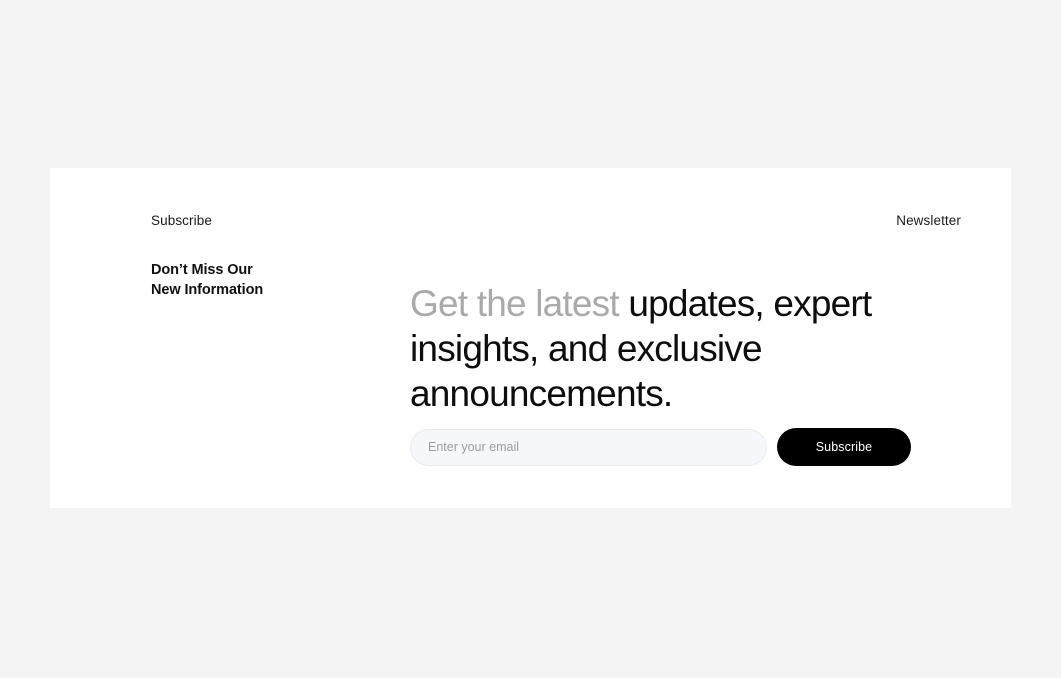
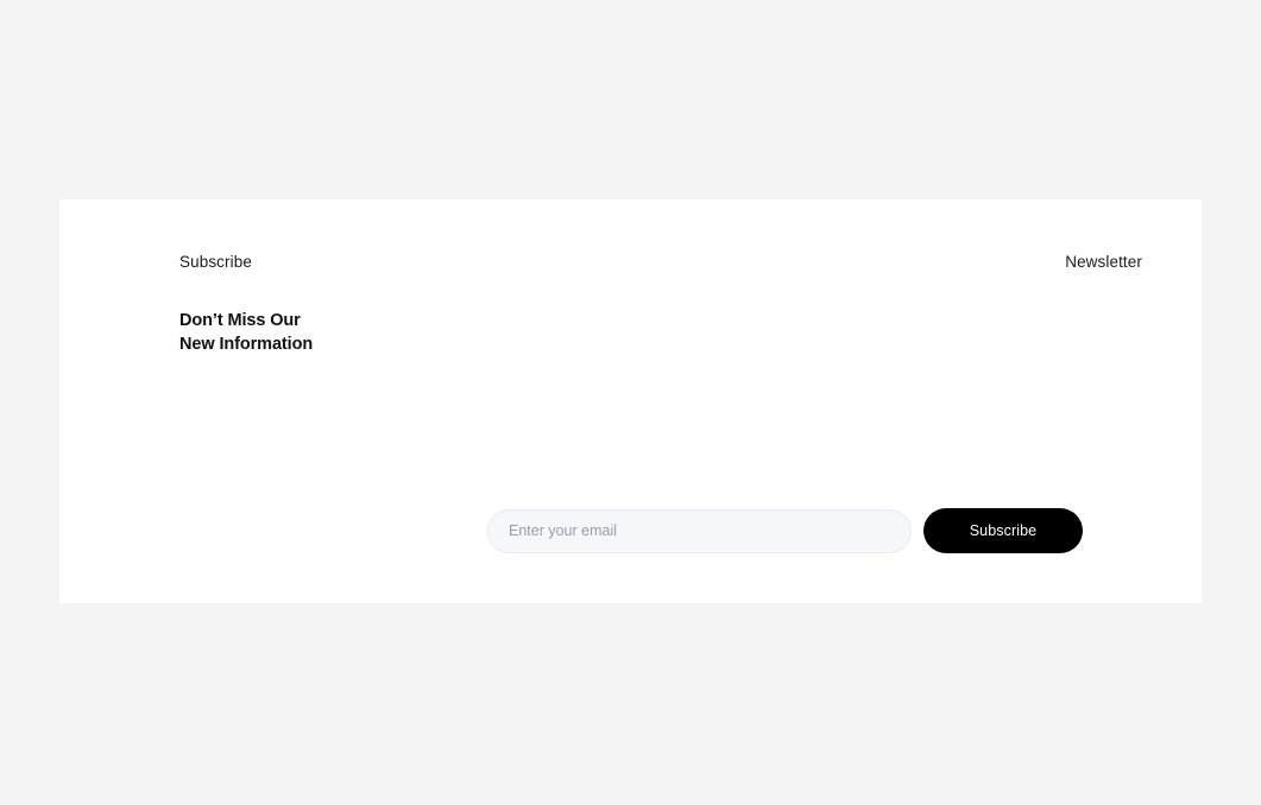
  Subscribe
  Newsletter
  Don’t Miss Our
  New Information
- Get the latest updates, expert insights, and exclusive announcements.
  Enter your email
  Subscribe
